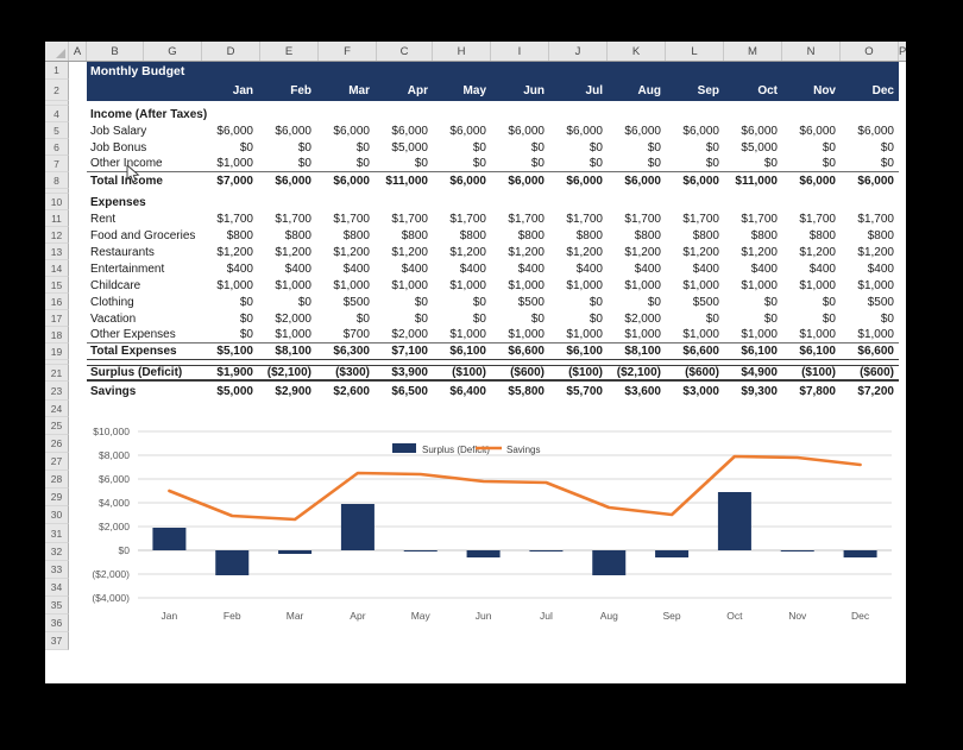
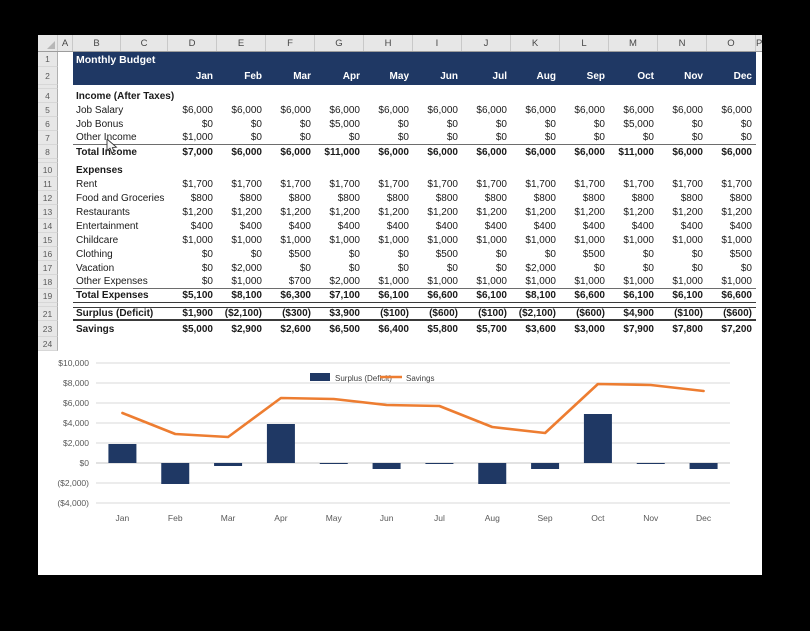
  A
  B
- G
+ C
  D
  E
  F
- C
+ G
  H
  I
  J
  K
  L
  M
  N
  O
  P
  1
  Monthly Budget
  2
  Jan
  Feb
  Mar
  Apr
  May
  Jun
  Jul
  Aug
  Sep
  Oct
  Nov
  Dec
  4
  Income (After Taxe
  5
  Job Salary
  $6,000
  $6,000
  $6,000
  $6,000
  $6,000
  $6,000
  $6,000
  $6,000
  $6,000
  $6,000
  $6,000
  $6,000
  6
  Job Bonus
  $0
  $0
  $0
  $5,000
  $0
  $0
  $0
  $0
  $0
  $5,000
  $0
  $0
  7
  Other Income
  $1,000
  $0
  $0
  $0
  $0
  $0
  $0
  $0
  $0
  $0
  $0
  $0
  8
  Total Inome
  $7,000
  $6,000
  $6,000
  $11,000
  $6,000
  $6,000
  $6,000
  $6,000
  $6,000
  $11,000
  $6,000
  $6,000
  10
  Expenses
  11
  Rent
  $1,700
  $1,700
  $1,700
  $1,700
  $1,700
  $1,700
  $1,700
  $1,700
  $1,700
  $1,700
  $1,700
  $1,700
  12
  Food and Groceries
  $800
  $800
  $800
  $800
  $800
  $800
  $800
  $800
  $800
  $800
  $800
  $800
  13
  Restaurants
  $1,200
  $1,200
  $1,200
  $1,200
  $1,200
  $1,200
  $1,200
  $1,200
  $1,200
  $1,200
  $1,200
  $1,200
  14
  Entertainment
  $400
  $400
  $400
  $400
  $400
  $400
  $400
  $400
  $400
  $400
  $400
  $400
  15
  Childcare
  $1,000
  $1,000
  $1,000
  $1,000
  $1,000
  $1,000
  $1,000
  $1,000
  $1,000
  $1,000
  $1,000
  $1,000
  16
  Clothing
  $0
  $0
  $500
  $0
  $0
  $500
  $0
  $0
  $500
  $0
  $0
  $500
  17
  Vacation
  $0
  $2,000
  $0
  $0
  $0
  $0
  $0
  $2,000
  $0
  $0
  $0
  $0
  18
  Other Expenses
  $0
  $1,000
  $700
  $2,000
  $1,000
  $1,000
  $1,000
  $1,000
  $1,000
  $1,000
  $1,000
  $1,000
  19
  Total Expenses
  $5,100
  $8,100
  $6,300
  $7,100
  $6,100
  $6,600
  $6,100
  $8,100
  $6,600
  $6,100
  $6,100
  $6,600
  21
  Surplus (Deficit)
  $1,900
  ($2,100)
  ($300)
  $3,900
  ($100)
  ($600)
  ($100)
  ($2,100)
  ($600)
  $4,900
  ($100)
  ($600)
  23
  Savings
  $5,000
  $2,900
  $2,600
  $6,500
  $6,400
  $5,800
  $5,700
  $3,600
  $3,000
- $9,300
+ $7,900
  $7,800
  $7,200
  24
- 25
- 26
- 27
- 28
- 29
- 30
- 31
- 32
- 33
- 34
- 35
- 36
- 37
  $10,000
  $8,000
  $6,000
  $4,000
  $2,000
  $0
  ($2,000)
  ($4,000)
  Jan
  Feb
  Mar
  Apr
  May
  Jun
  Jul
  Aug
  Sep
  Oct
  Nov
  Dec
  Surplus (Deficit)
  Savings
